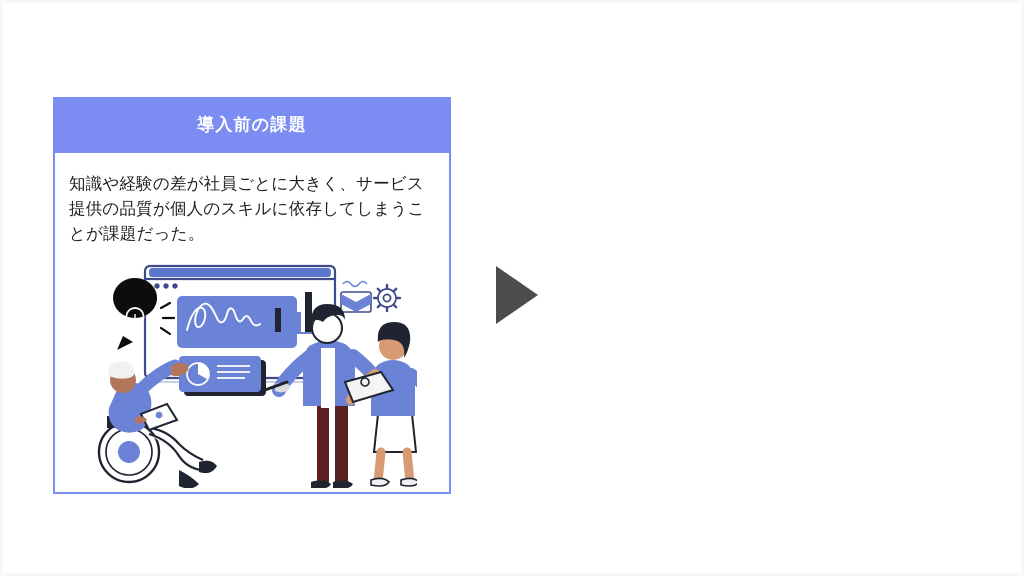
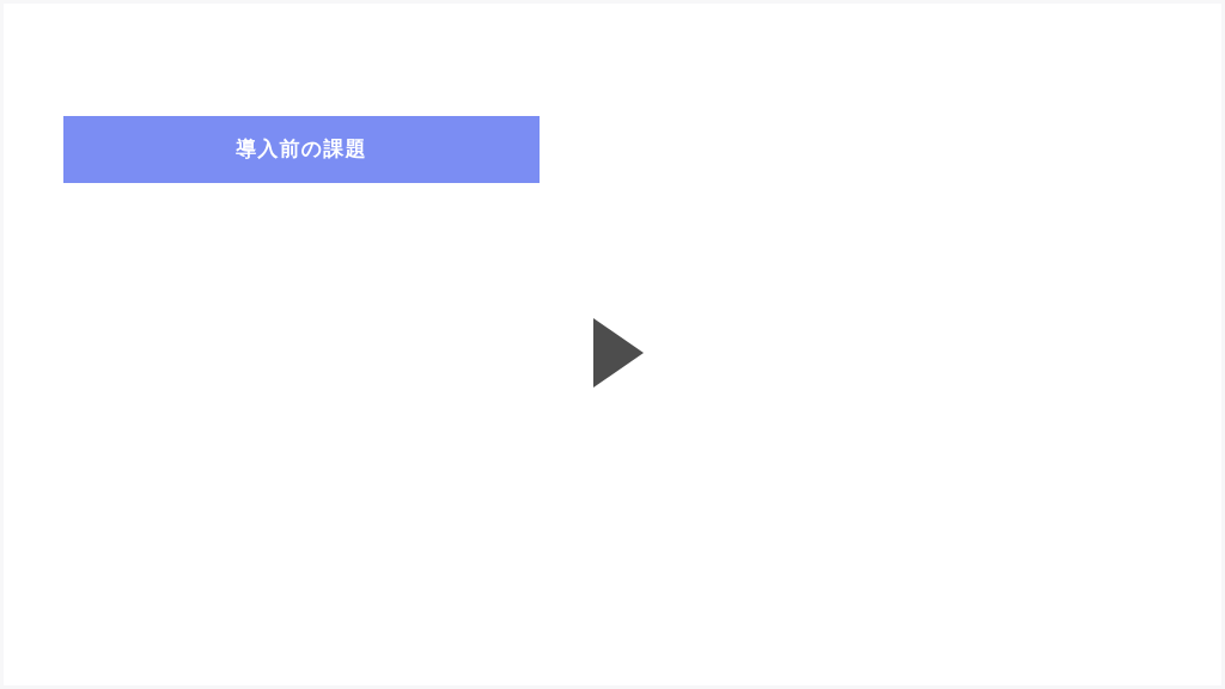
  導入前の課題
- 知識や経験の差が社員ごとに大きく、サービス提供の品質が個人のスキルに依存してしまうことが課題だった。
